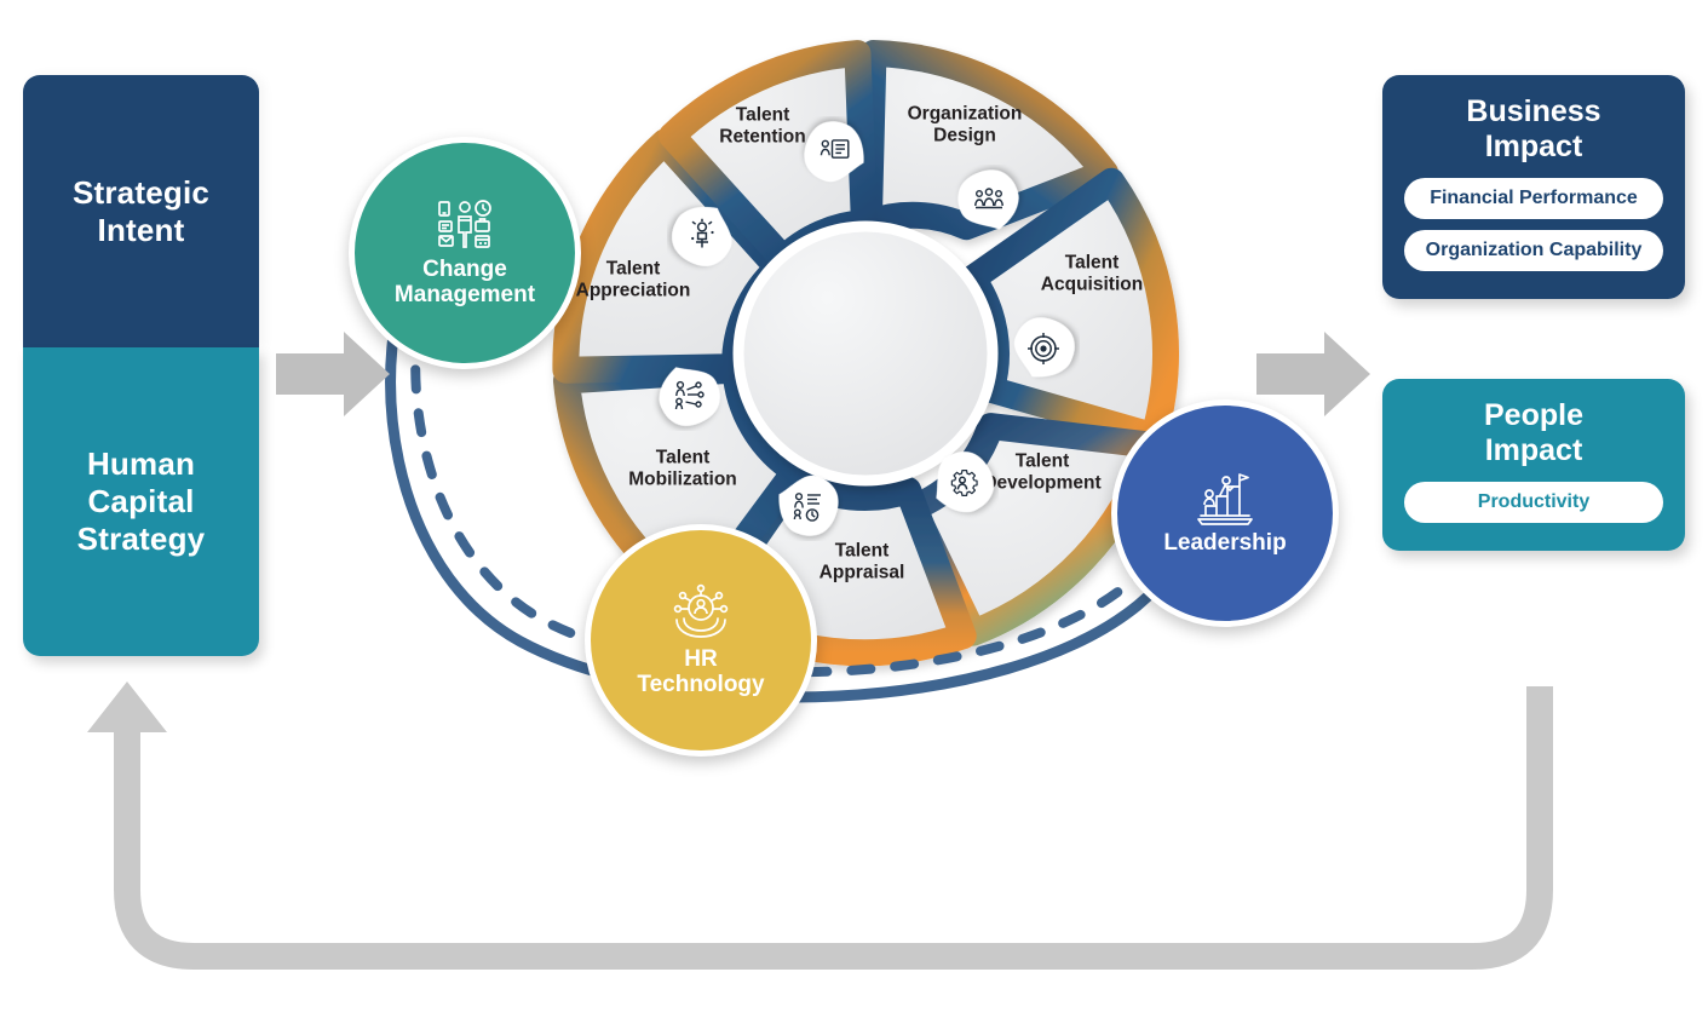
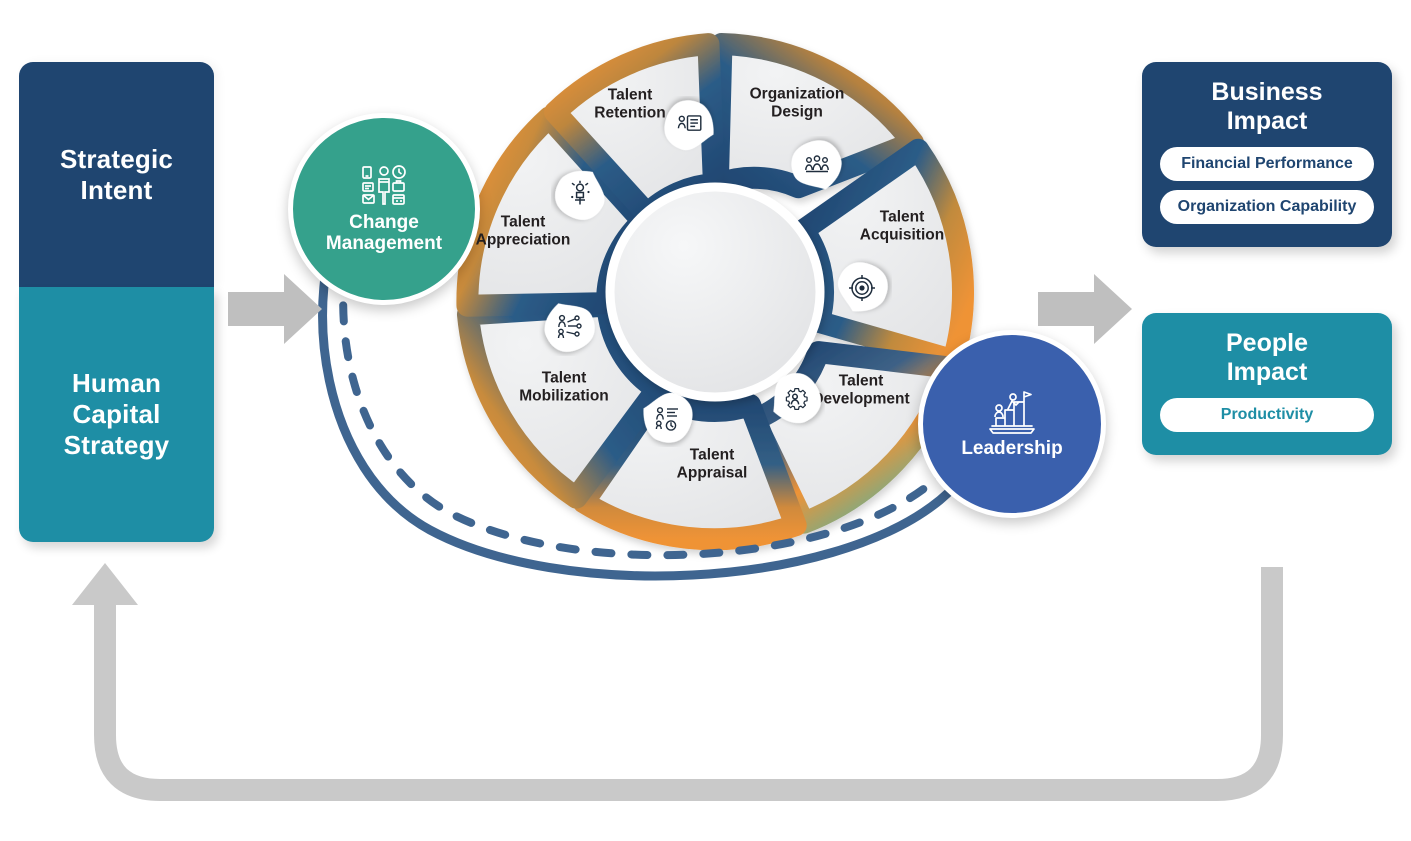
  Strategic
  Intent
  Human
  Capital
  Strategy
  Business
  Impact
  Financial Performance
  Organization Capability
  People
  Impact
  Productivity
  Change
  Management
- HR
- Technology
  Leadership
  Organization
  Design
  Talent
  Acquisition
  Talent
  evelopment
  Talent
  Appraisal
  Talent
  Mobilization
  Talent
  Appreciation
  Talent
  Retention
